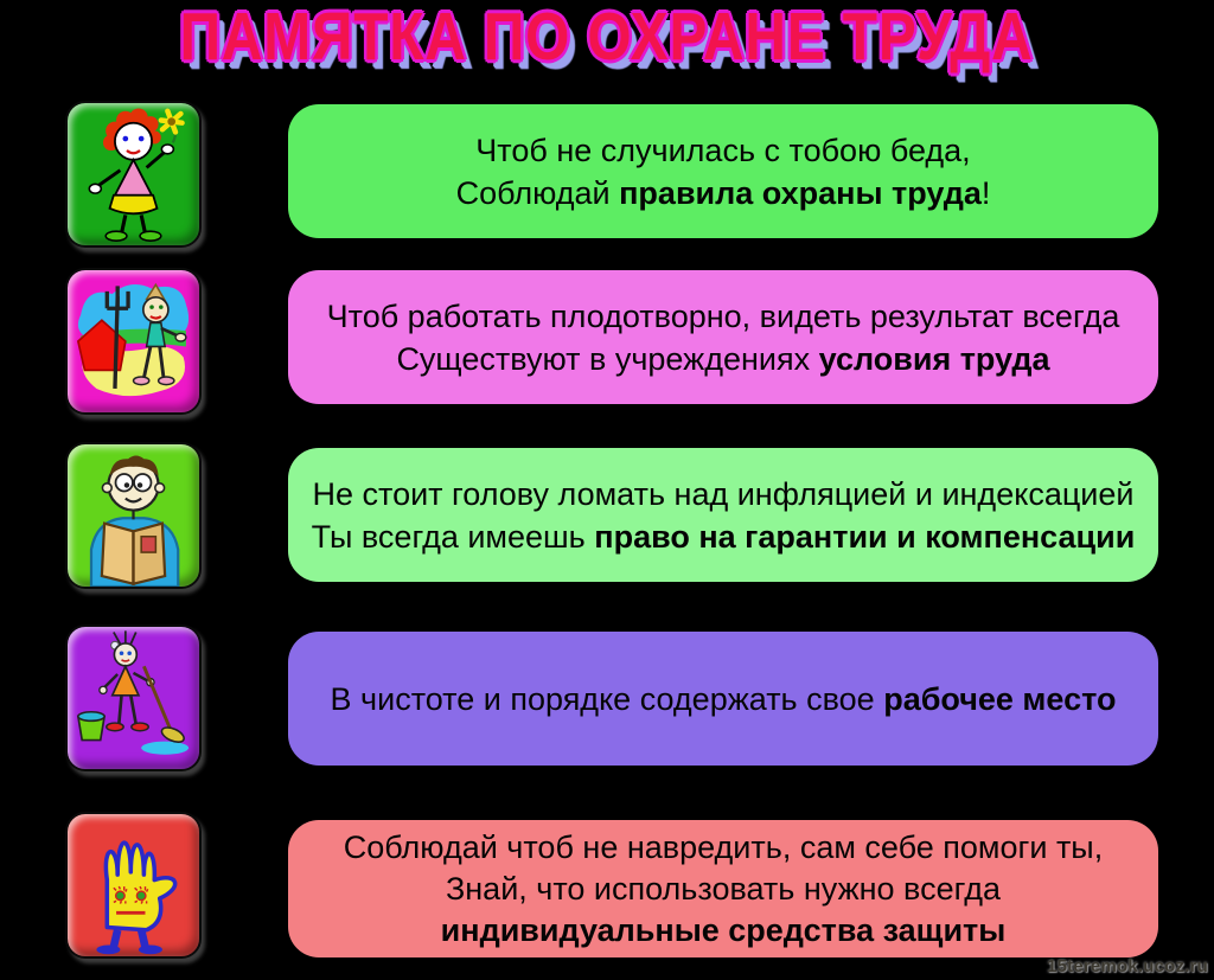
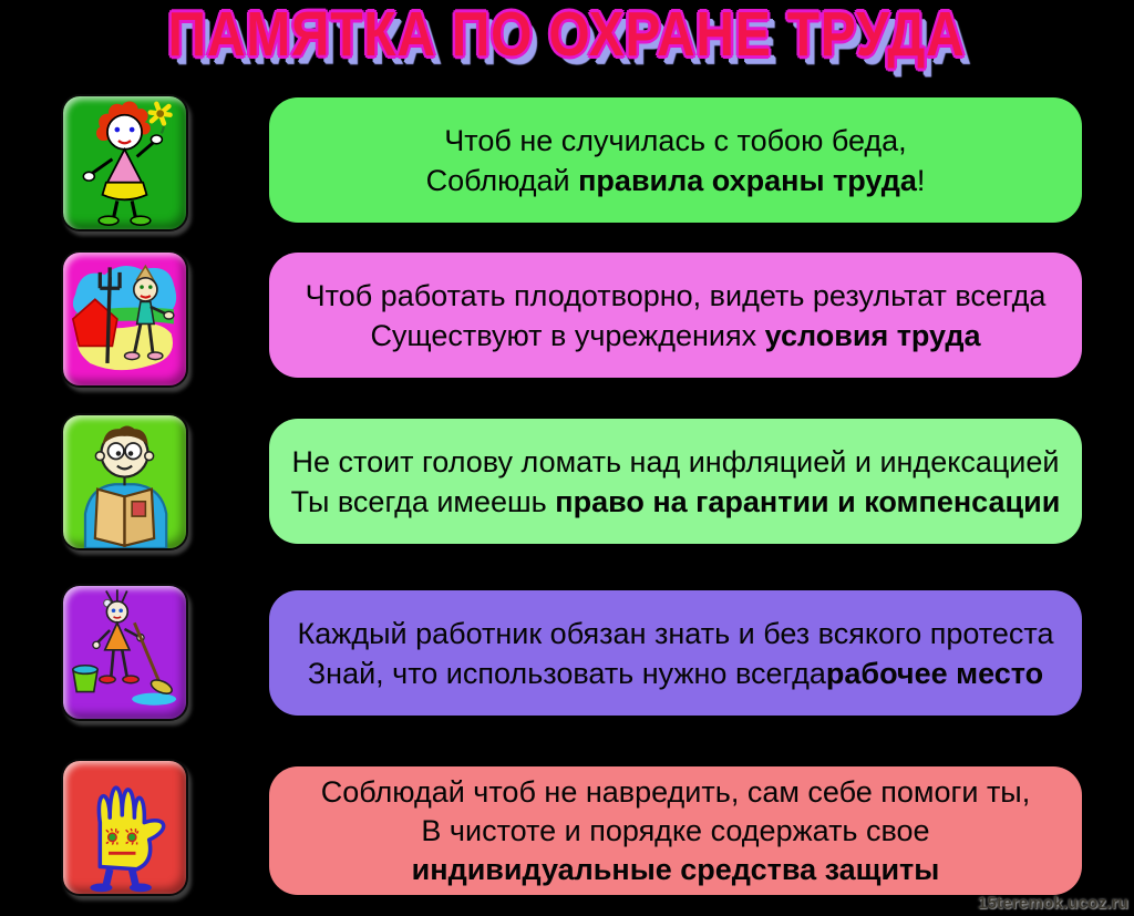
  ПАМЯТКА ПО ОХРАНЕ ТРУДА
  Чтоб не случилась с тобою беда,
  Соблюдай правила охраны труда!
  Чтоб работать плодотворно, видеть результат всегда
  Существуют в учреждениях условия труда
  Не стоит голову ломать над инфляцией и индексацией
  Ты всегда имеешь право на гарантии и компенсации
+ Каждый работник обязан знать и без всякого протеста
- В чистоте и порядке содержать свое рабочее место
+ Знай, что использовать нужно всегдарабочее место
  Соблюдай чтоб не навредить, сам себе помоги ты,
- Знай, что использовать нужно всегда
+ В чистоте и порядке содержать свое
  индивидуальные средства защиты
  15teremok.ucoz.ru
